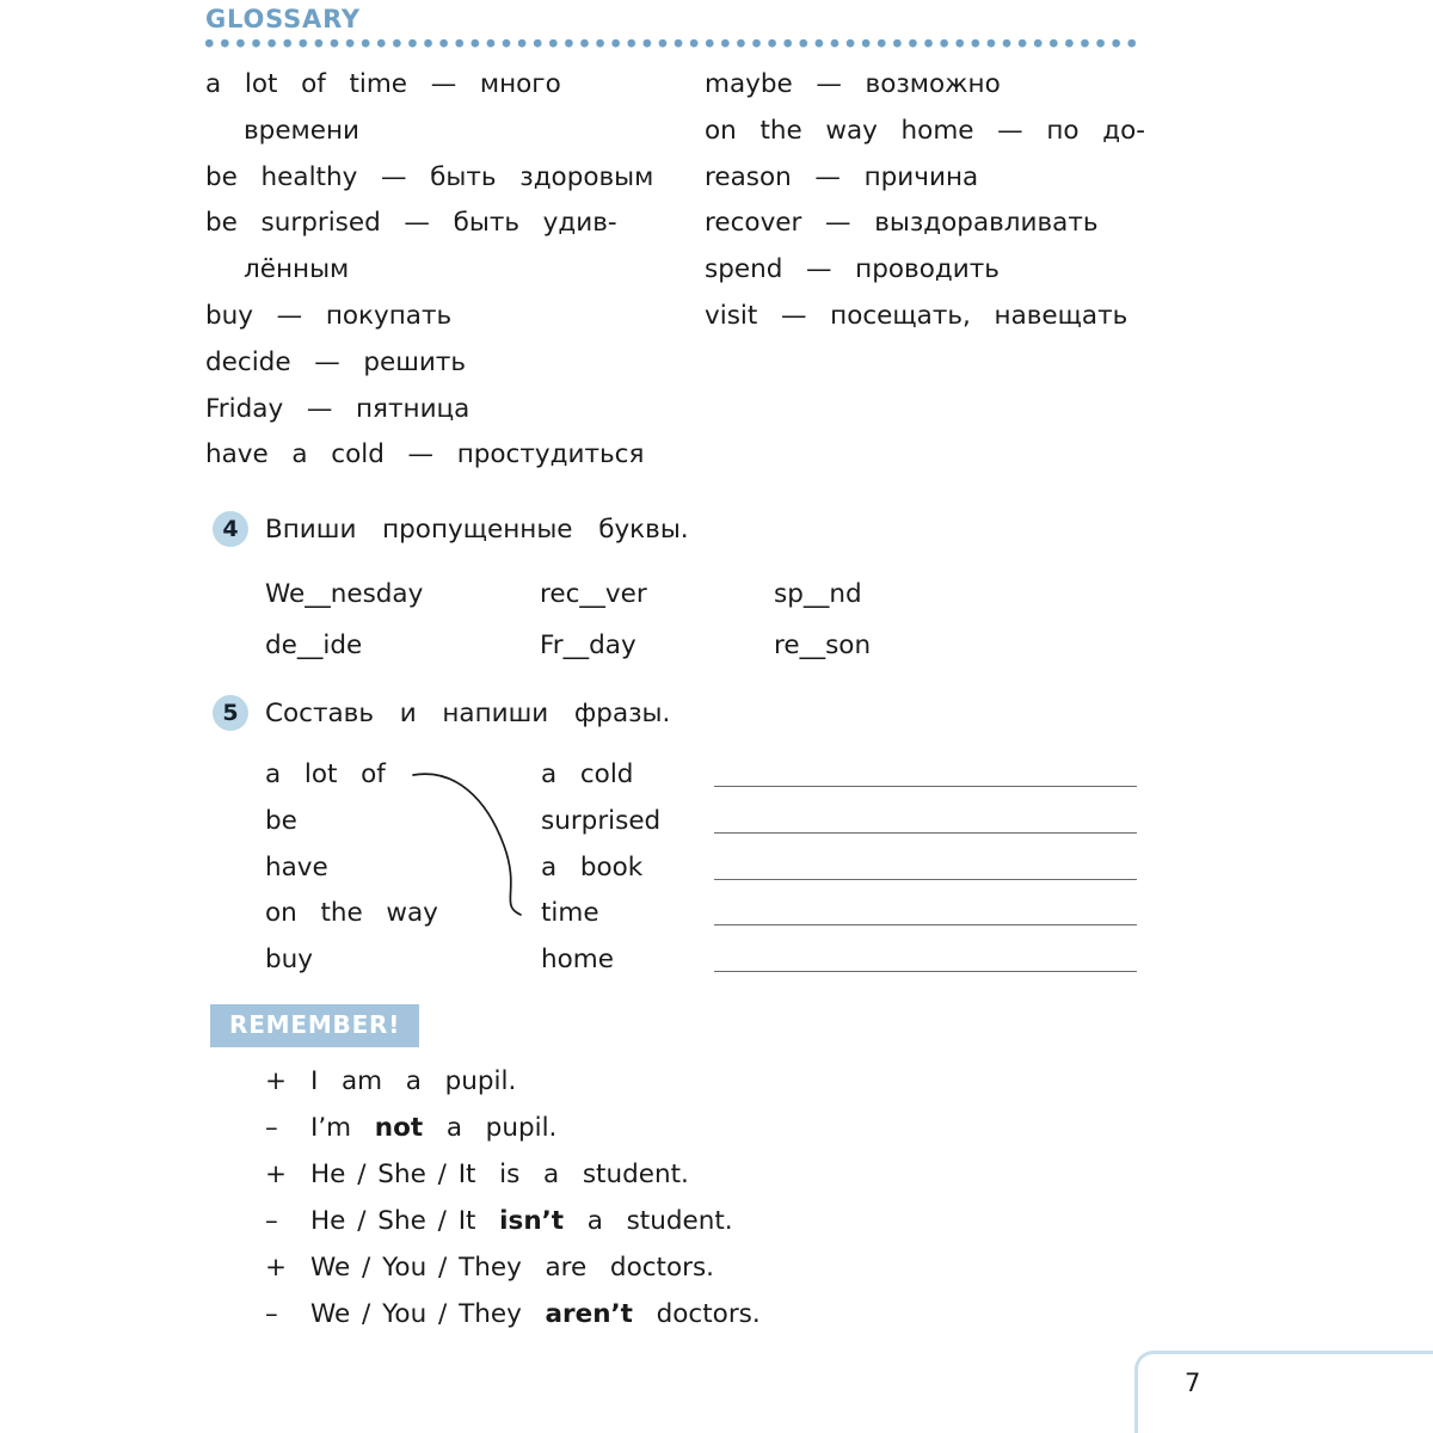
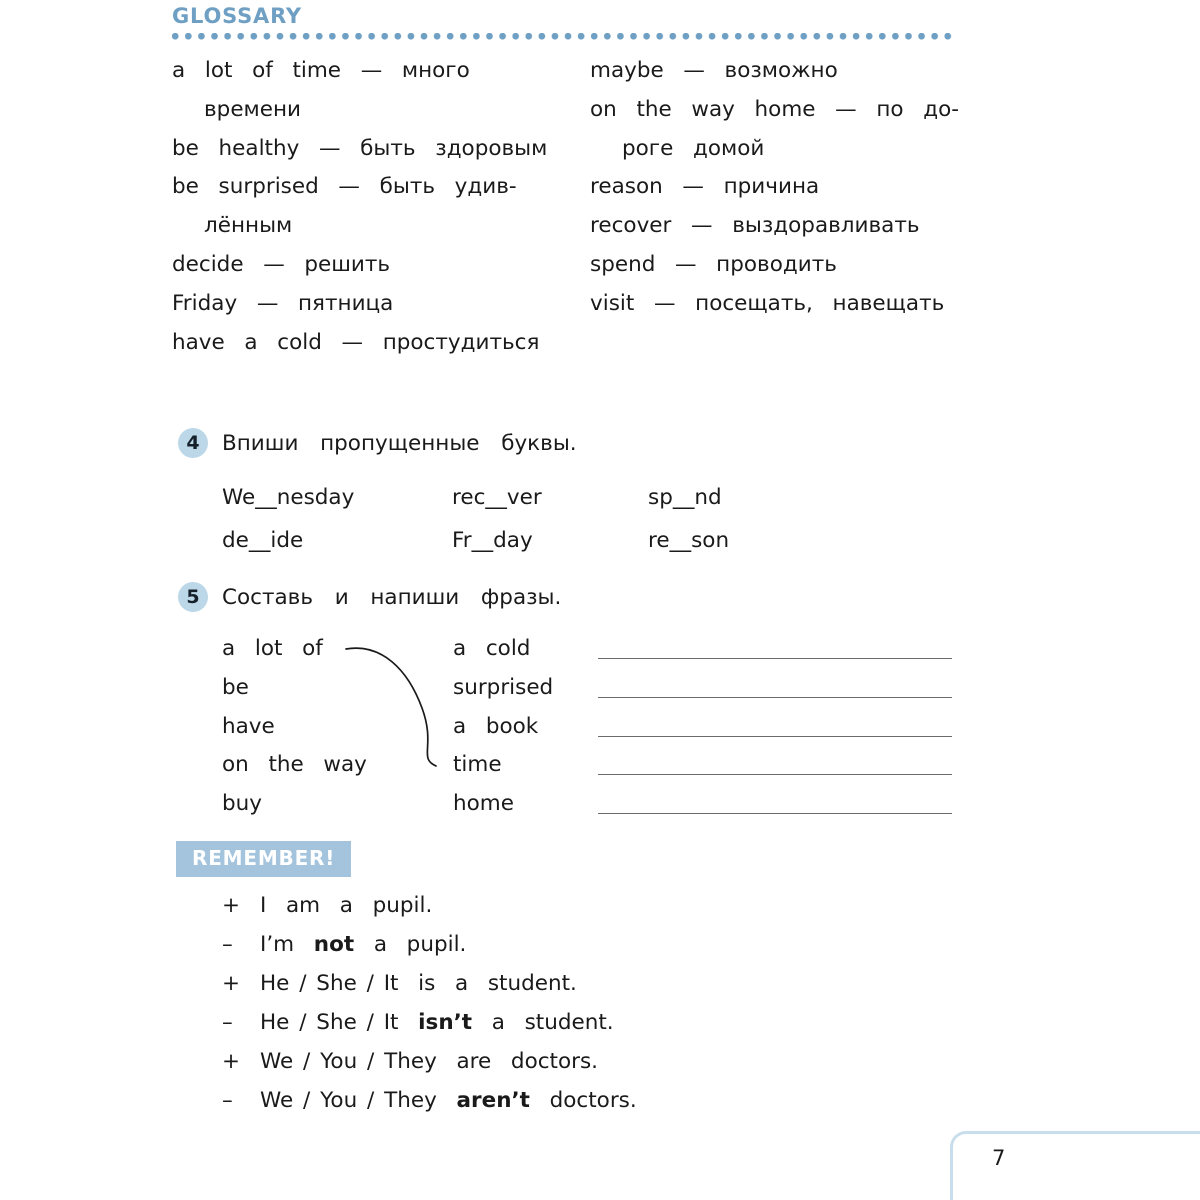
  GLOSSARY
  a lot of time — много
  времени
  be healthy — быть здоровым
  be surprised — быть удив-
  лённым
- buy — покупать
  decide — решить
  Friday — пятница
  have a cold — простудиться
  maybe — возможно
  on the way home — по до-
+ роге домой
  reason — причина
  recover — выздоравливать
  spend — проводить
  visit — посещать, навещать
  4
  Впиши пропущенные буквы.
  We__nesday rec__ver sp__nd
  de__ide Fr__day re__son
  5
  Составь и напиши фразы.
  a lot of
  a cold
  be
  surprised
  have
  a book
  on the way
  time
  buy
  home
  REMEMBER!
  + I am a pupil.
  – I’m not a pupil.
  + He / She / It is a student.
  – He / She / It isn’t a student.
  + We / You / They are doctors.
  – We / You / They aren’t doctors.
  7
